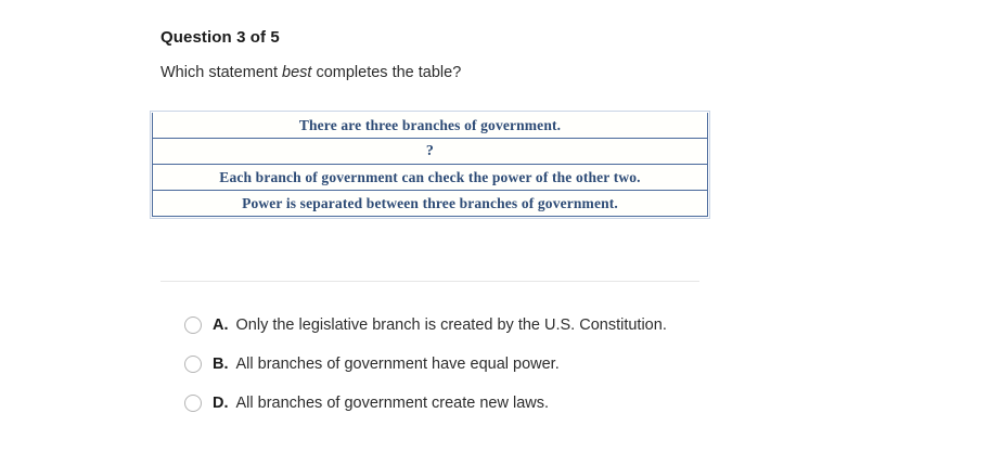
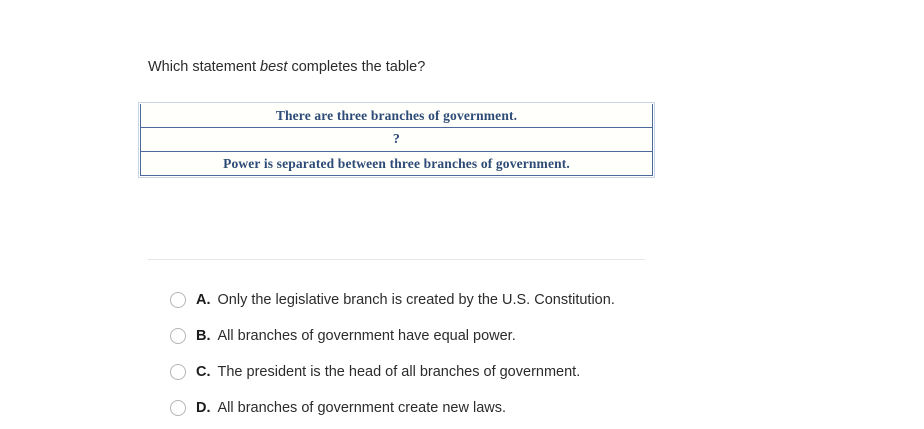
- Question 3 of 5
  Which statement best completes the table?
  There are three branches of government.
  ?
- Each branch of government can check the power of the other two.
  Power is separated between three branches of government.
  A.
  Only the legislative branch is created by the U.S. Constitution.
  B.
  All branches of government have equal power.
+ C.
+ The president is the head of all branches of government.
  D.
  All branches of government create new laws.
